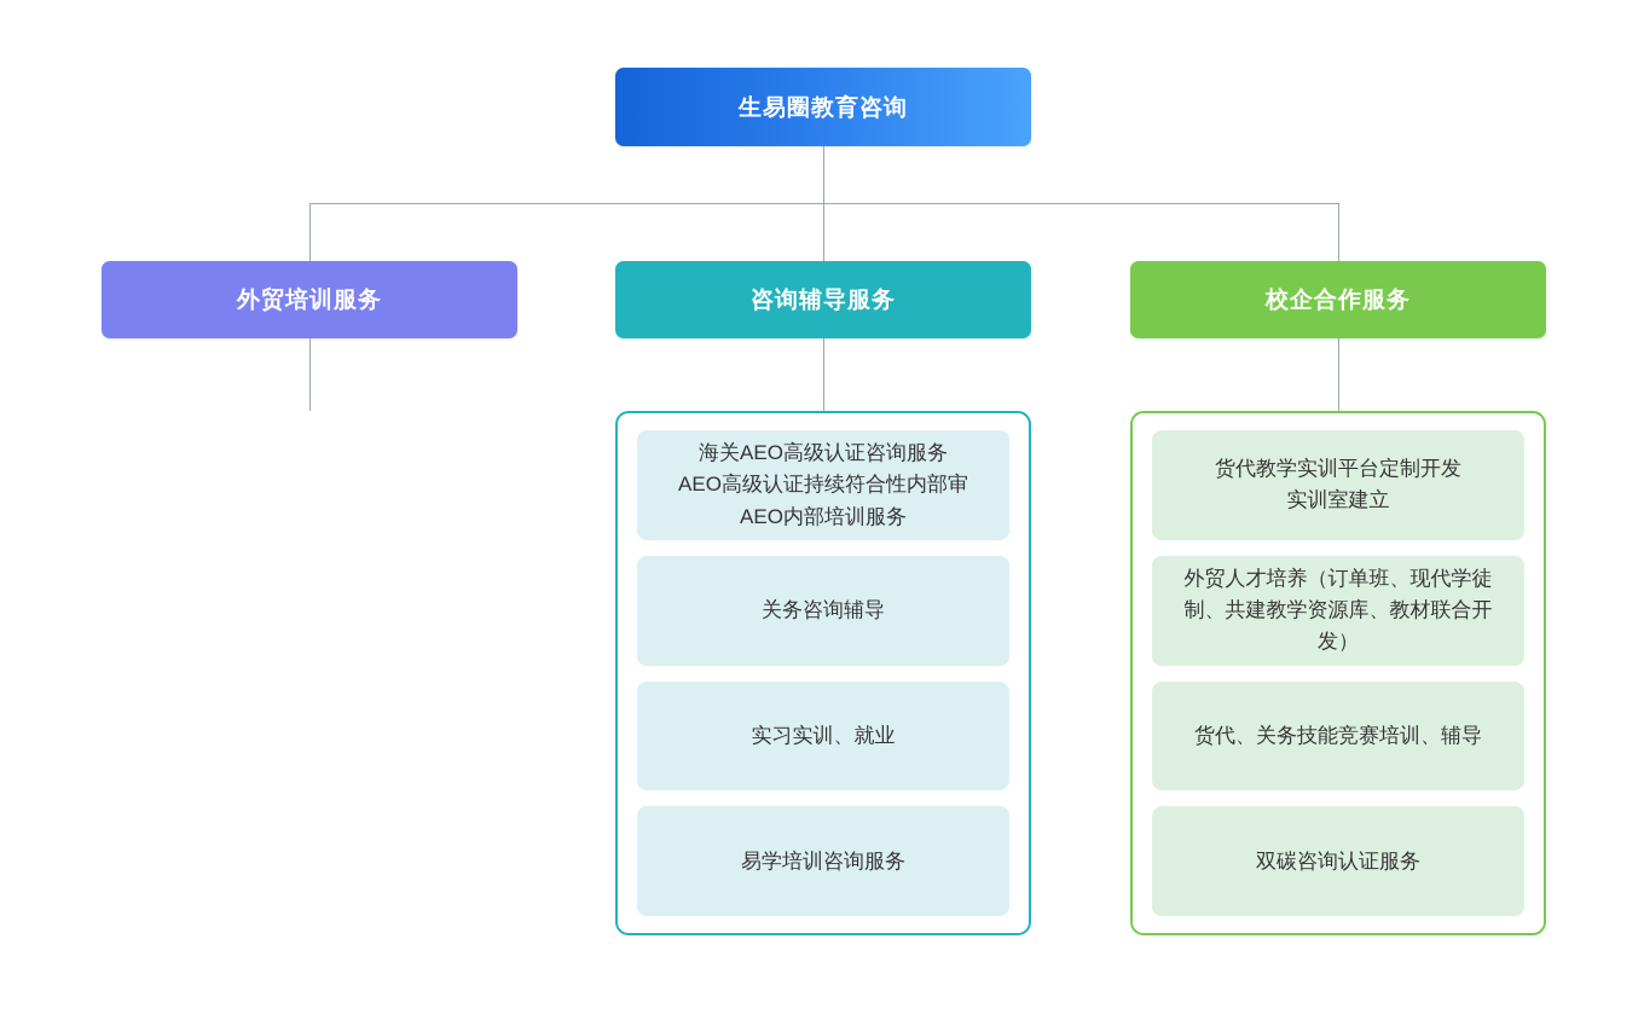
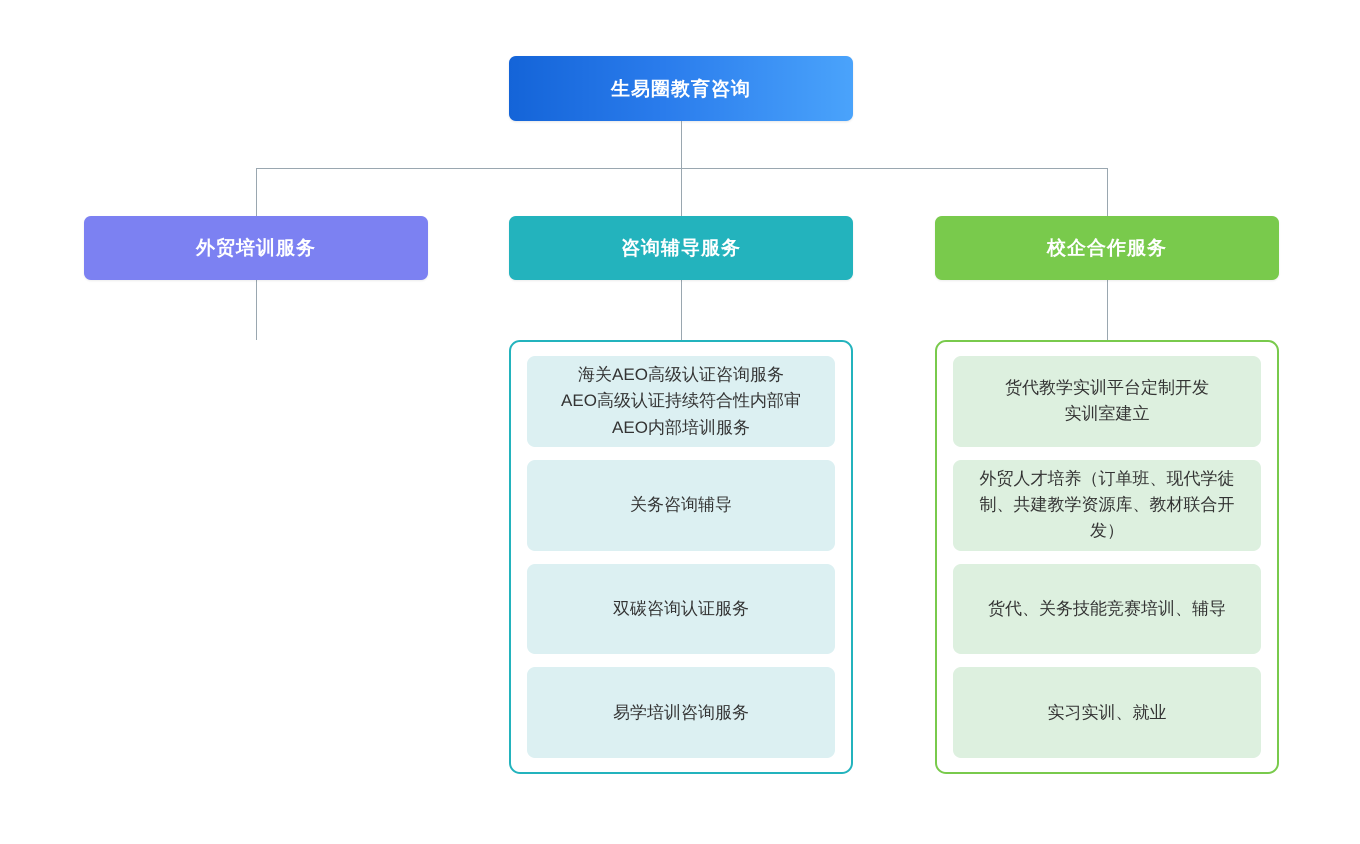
  生易圈教育咨询
  外贸培训服务
  咨询辅导服务
  校企合作服务
  海关AEO高级认证咨询服务
  AEO高级认证持续符合性内部审
  AEO内部培训服务
  关务咨询辅导
- 实习实训、就业
+ 双碳咨询认证服务
  易学培训咨询服务
  货代教学实训平台定制开发
  实训室建立
  外贸人才培养（订单班、现代学徒制、共建教学资源库、教材联合开发）
  货代、关务技能竞赛培训、辅导
- 双碳咨询认证服务
+ 实习实训、就业
